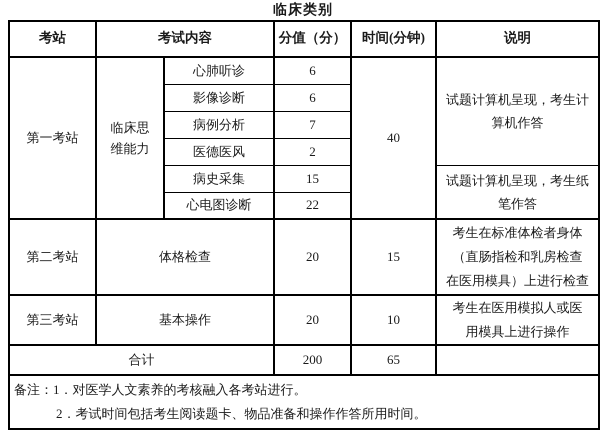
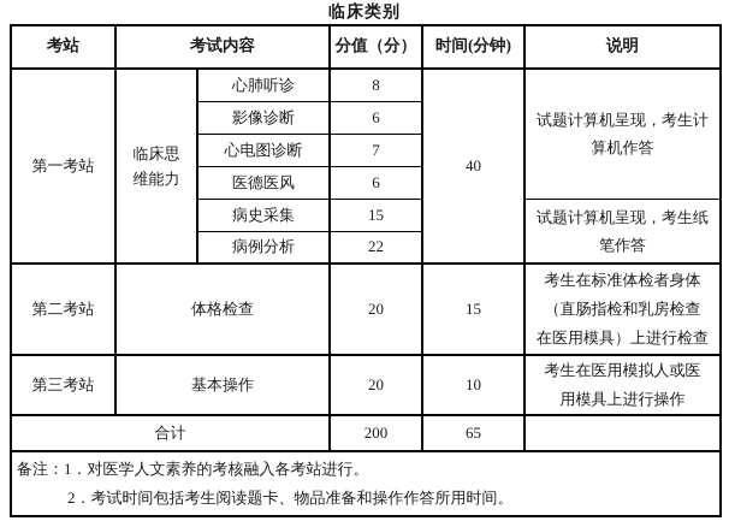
  临床类别
  考站	考试内容	分值（分）	时间(分钟)	说明
- 第一考站	临床思 维能力	心肺听诊	6	40	试题计算机呈现，考生计 算机作答
+ 第一考站	临床思 维能力	心肺听诊	8	40	试题计算机呈现，考生计 算机作答
  影像诊断	6
- 病例分析	7
+ 心电图诊断	7
- 医德医风	2
+ 医德医风	6
  病史采集	15	试题计算机呈现，考生纸 笔作答
- 心电图诊断	22
+ 病例分析	22
  第二考站	体格检查	20	15	考生在标准体检者身体 （直肠指检和乳房检查 在医用模具）上进行检查
  第三考站	基本操作	20	10	考生在医用模拟人或医 用模具上进行操作
  合计	200	65
  备注：1．对医学人文素养的考核融入各考站进行。 2．考试时间包括考生阅读题卡、物品准备和操作作答所用时间。
